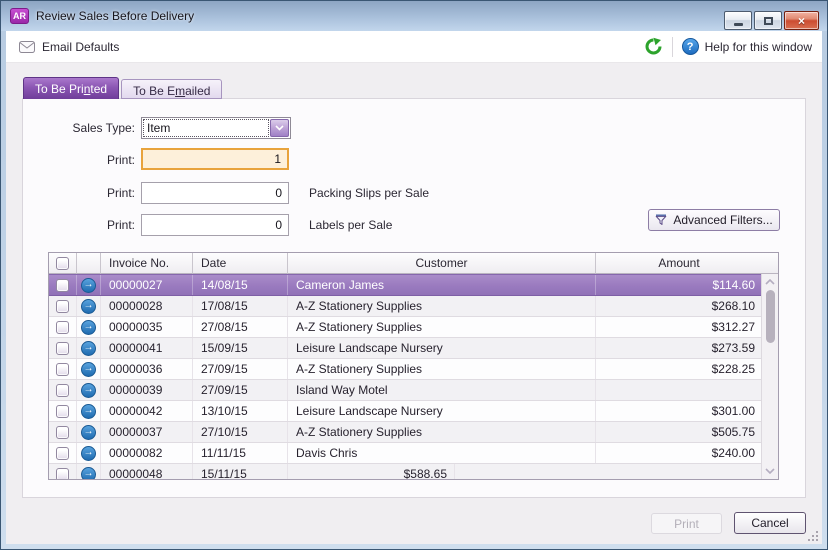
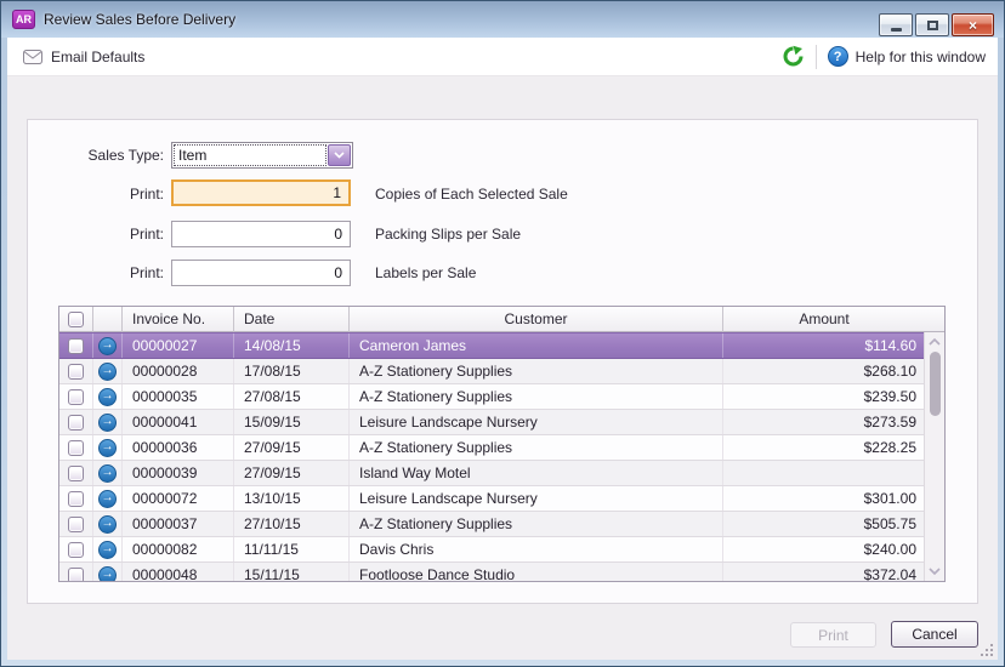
  AR
  Review Sales Before Delivery
  ×
  Email Defaults
  ?
  Help for this window
- To Be Printed
- To Be Emailed
  Sales Type:
  Item
  Print:
  1
+ Copies of Each Selected Sale
  Print:
  0
  Packing Slips per Sale
  Print:
  0
  Labels per Sale
- Advanced Filters...
  Invoice No.
  Date
  Customer
  Amount
  →
  00000027
  14/08/15
  Cameron James
  $114.60
  →
  00000028
  17/08/15
  A-Z Stationery Supplies
  $268.10
  →
  00000035
  27/08/15
  A-Z Stationery Supplies
- $312.27
+ $239.50
  →
  00000041
  15/09/15
  Leisure Landscape Nursery
  $273.59
  →
  00000036
  27/09/15
  A-Z Stationery Supplies
  $228.25
  →
  00000039
  27/09/15
  Island Way Motel
  →
- 00000042
+ 00000072
  13/10/15
  Leisure Landscape Nursery
  $301.00
  →
  00000037
  27/10/15
  A-Z Stationery Supplies
  $505.75
  →
  00000082
  11/11/15
  Davis Chris
  $240.00
  →
  00000048
  15/11/15
+ Footloose Dance Studio
- $588.65
+ $372.04
  Print
  Cancel
